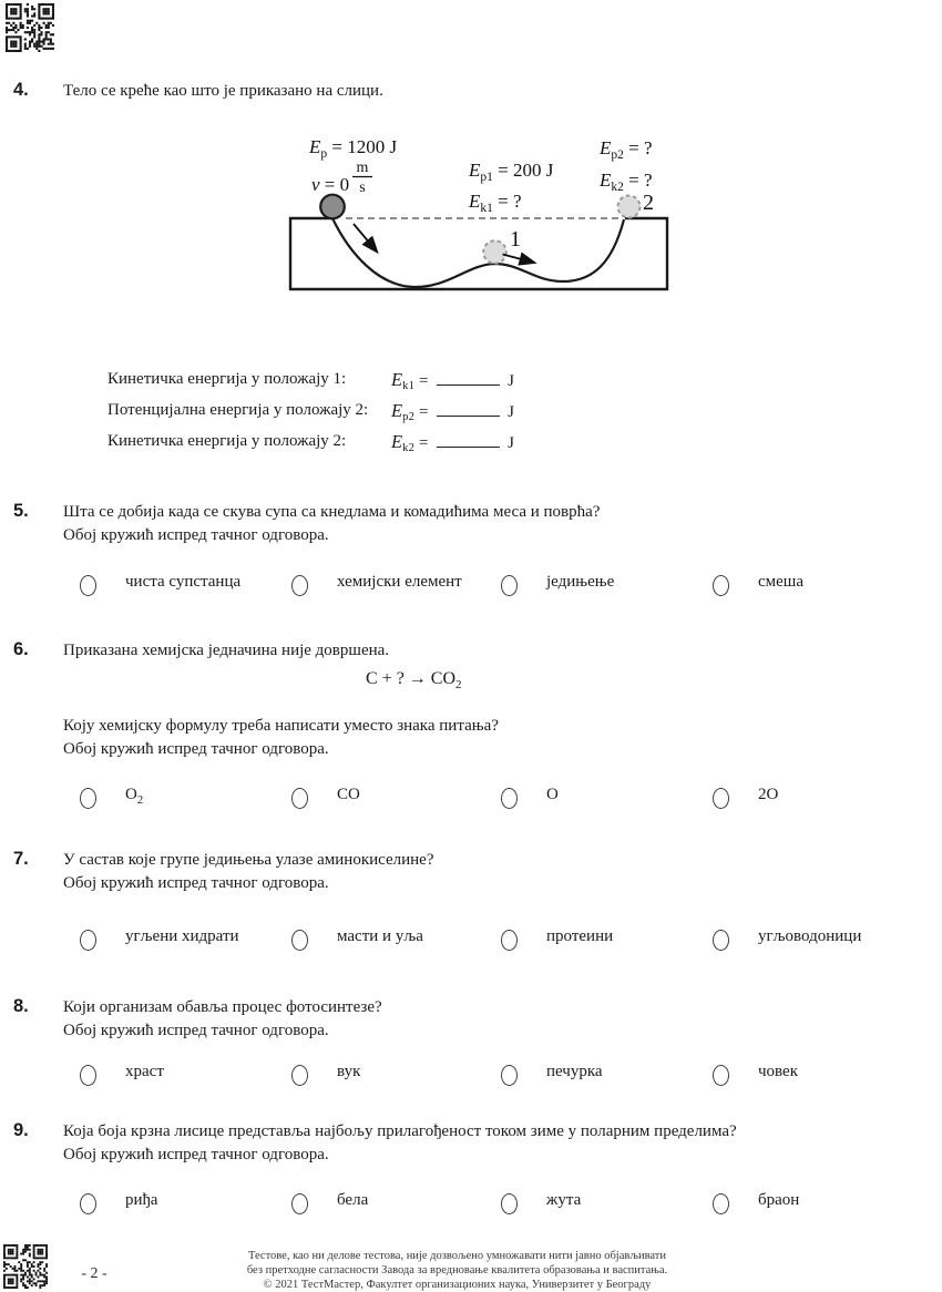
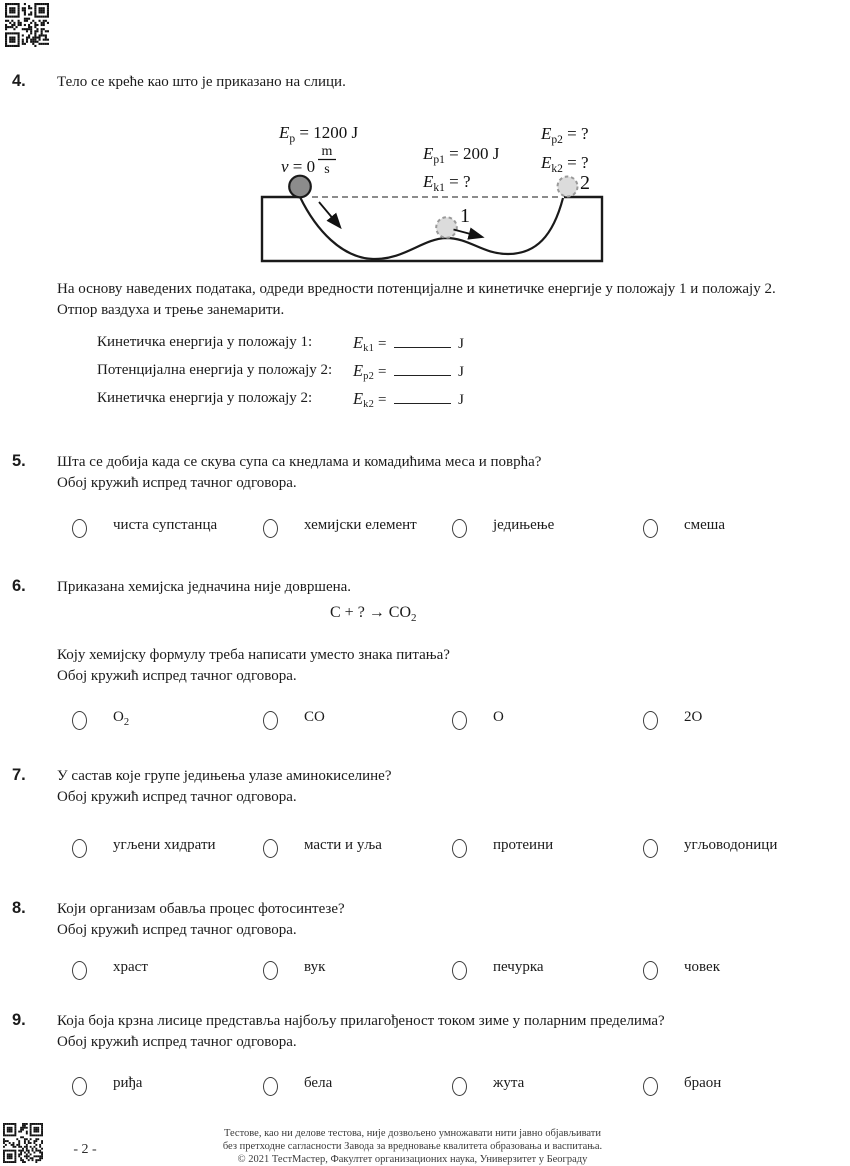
  4.
  Тело се креће као што је приказано на слици.
  Ep = 1200 J
  v = 0
  m
  s
  Ep1 = 200 J
  Ek1 = ?
  Ep2 = ?
  Ek2 = ?
  1
  2
+ На основу наведених података, одреди вредности потенцијалне и кинетичке енергије у положају 1 и положају 2.
+ Отпор ваздуха и трење занемарити.
  Кинетичка енергија у положају 1:
  Ek1 = J
  Потенцијална енергија у положају 2:
  Ep2 = J
  Кинетичка енергија у положају 2:
  Ek2 = J
  5.
  Шта се добија када се скува супа са кнедлама и комадићима меса и поврћа?
  Обој кружић испред тачног одговора.
  чиста супстанца
  хемијски елемент
  једињење
  смеша
  6.
  Приказана хемијска једначина није довршена.
  C + ? → CO2
  Коју хемијску формулу треба написати уместо знака питања?
  Обој кружић испред тачног одговора.
  O2
  CO
  O
  2O
  7.
  У састав које групе једињења улазе аминокиселине?
  Обој кружић испред тачног одговора.
  угљени хидрати
  масти и уља
  протеини
  угљоводоници
  8.
  Који организам обавља процес фотосинтезе?
  Обој кружић испред тачног одговора.
  храст
  вук
  печурка
  човек
  9.
  Која боја крзна лисице представља најбољу прилагођеност током зиме у поларним пределима?
  Обој кружић испред тачног одговора.
  риђа
  бела
  жута
  браон
  - 2 -
  Тестове, као ни делове тестова, није дозвољено умножавати нити јавно објављивати
  без претходне сагласности Завода за вредновање квалитета образовања и васпитања.
  © 2021 ТестМастер, Факултет организационих наука, Универзитет у Београду
